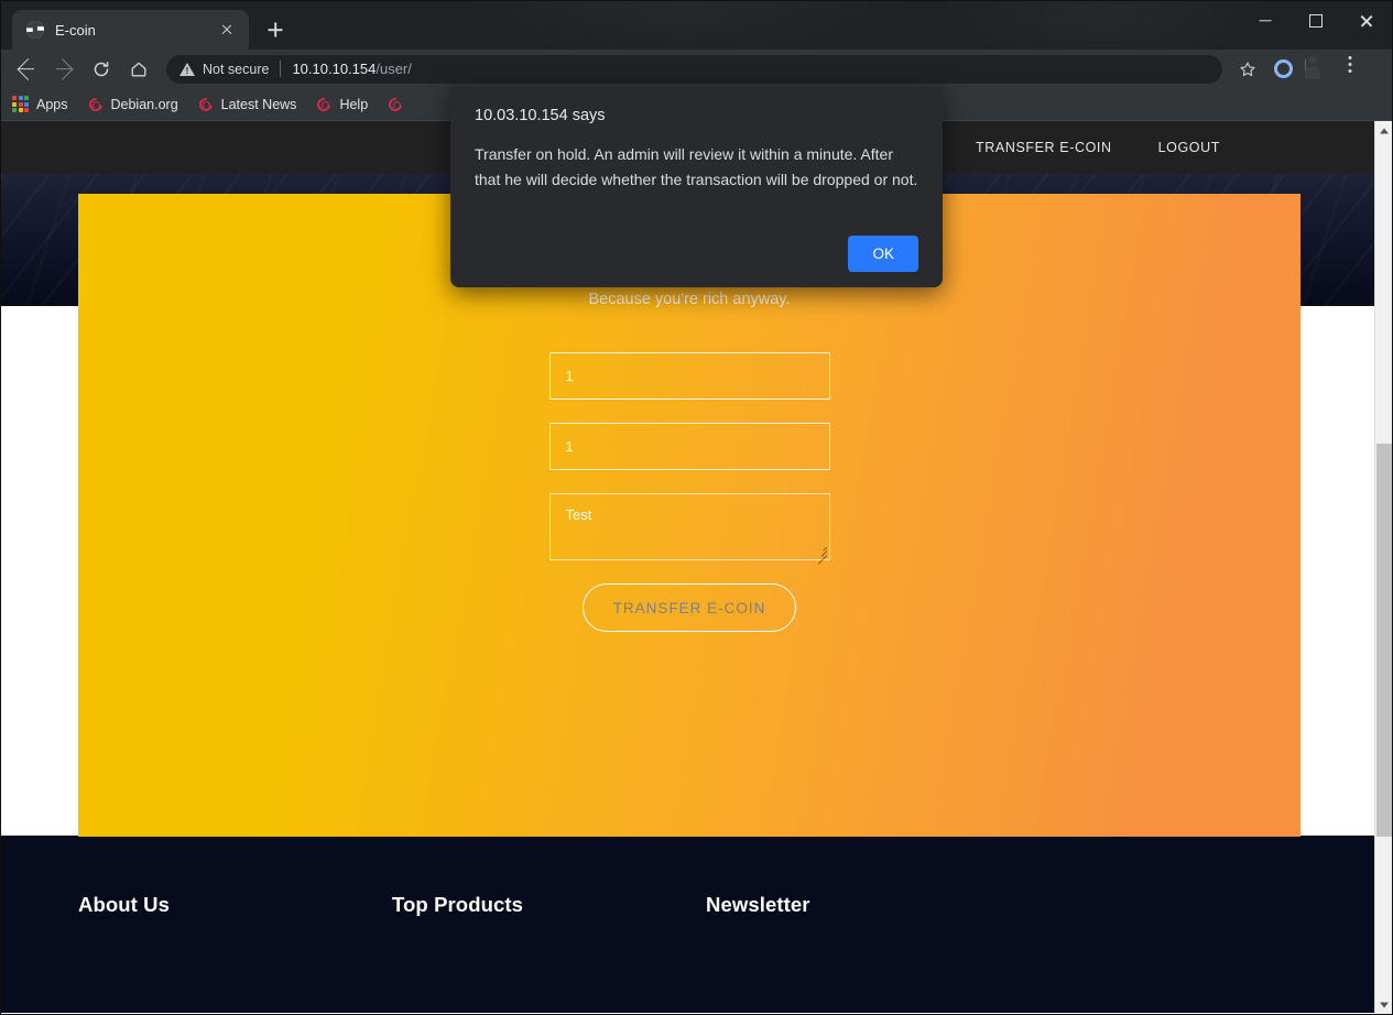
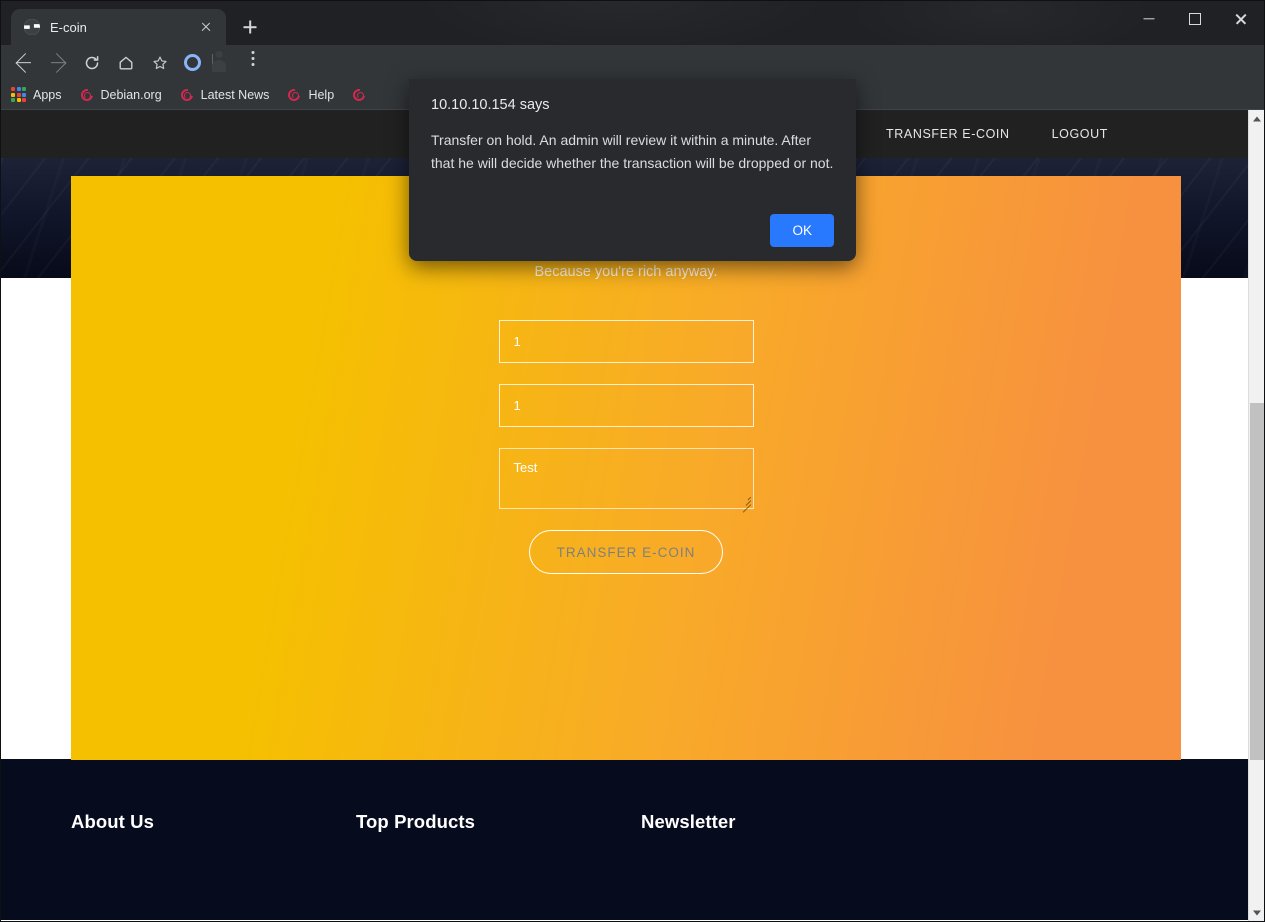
  E-coin
- Not secure
- 10.10.10.154
- /user/
  Apps
  Debian.org
  Latest News
  Help
  TRANSFER E-COIN
  LOGOUT
  Because you're rich anyway.
  1
  1
  Test
  TRANSFER E-COIN
  About Us
  Top Products
  Newsletter
- 10.03.10.154 says
+ 10.10.10.154 says
  Transfer on hold. An admin will review it within a minute. After that he will decide whether the transaction will be dropped or not.
  OK
